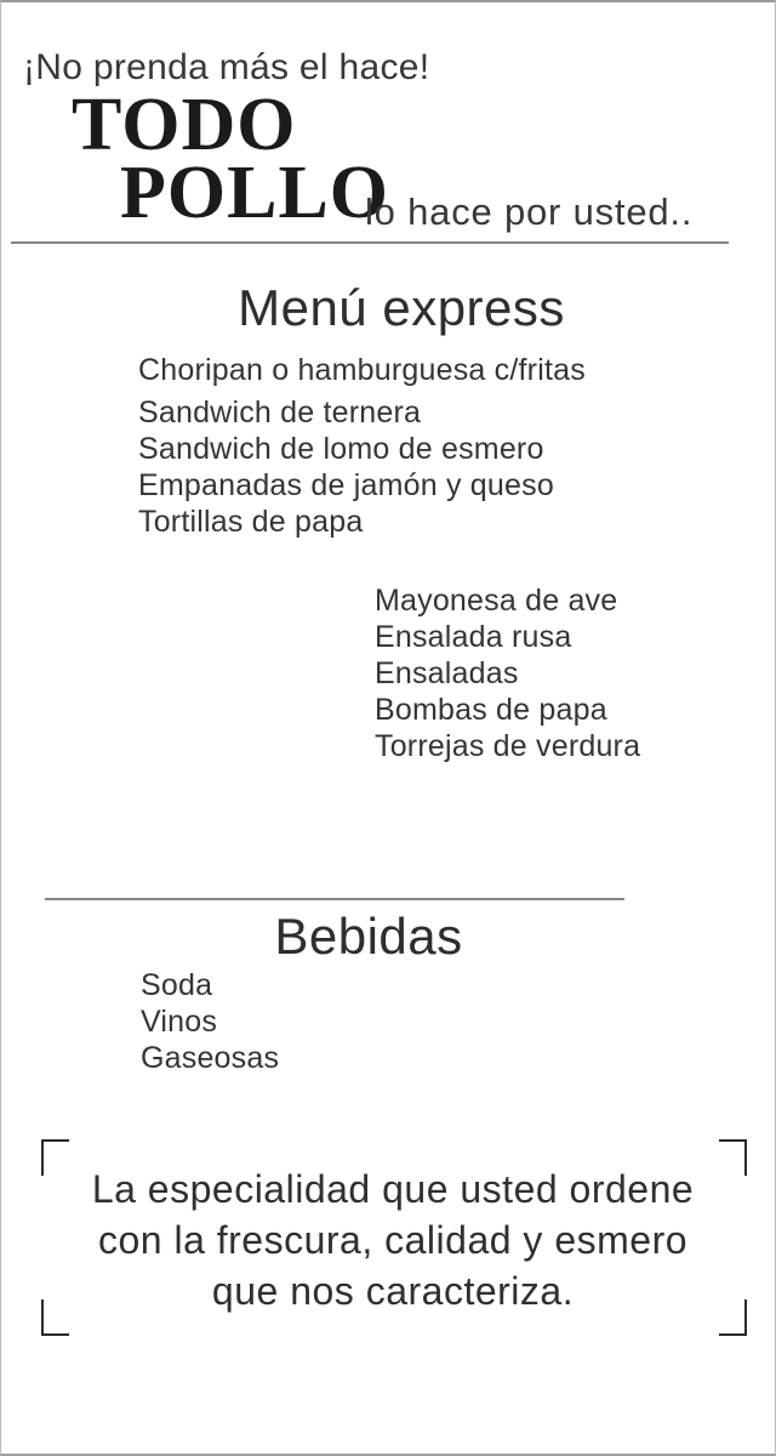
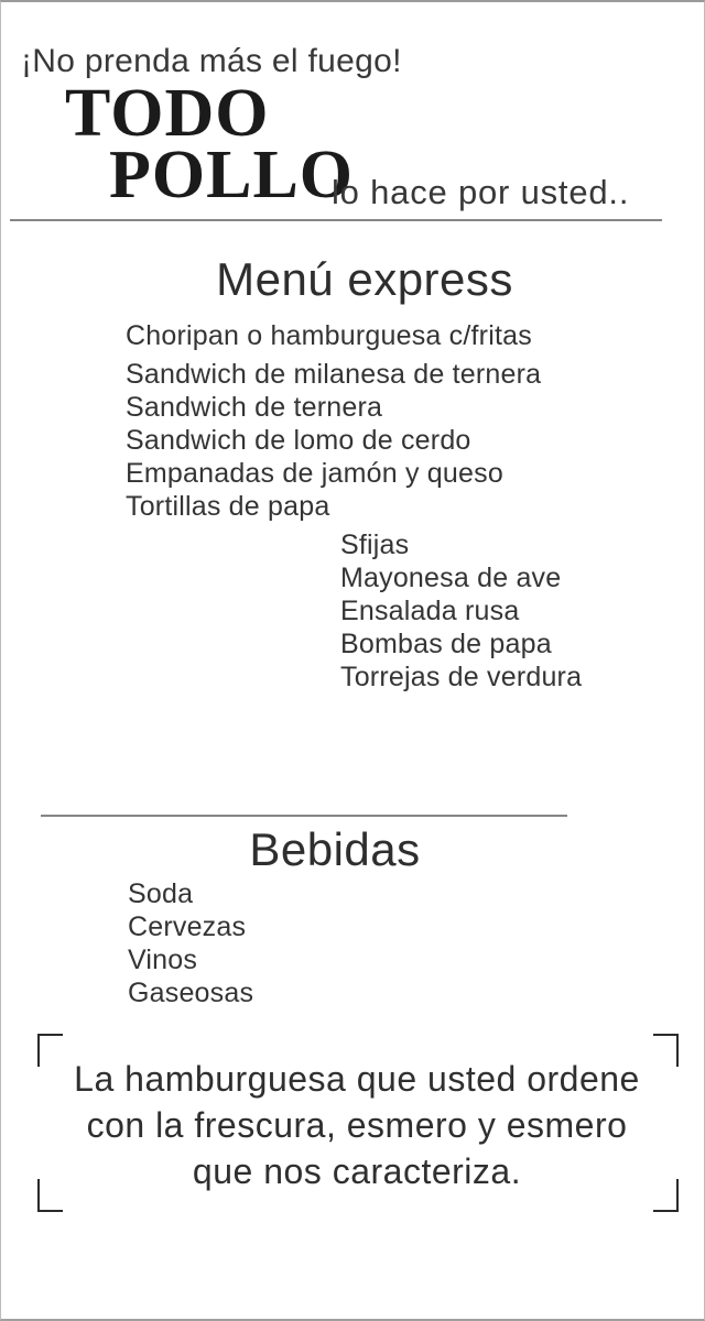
- ¡No prenda más el hace!
+ ¡No prenda más el fuego!
  TODO
  POLLO
  lo hace por usted..
  Menú express
  Choripan o hamburguesa c/fritas
+ Sandwich de milanesa de ternera
  Sandwich de ternera
- Sandwich de lomo de esmero
+ Sandwich de lomo de cerdo
  Empanadas de jamón y queso
  Tortillas de papa
+ Sfijas
  Mayonesa de ave
  Ensalada rusa
- Ensaladas
  Bombas de papa
  Torrejas de verdura
  Bebidas
  Soda
+ Cervezas
  Vinos
  Gaseosas
- La especialidad que usted ordene
+ La hamburguesa que usted ordene
- con la frescura, calidad y esmero
+ con la frescura, esmero y esmero
  que nos caracteriza.
